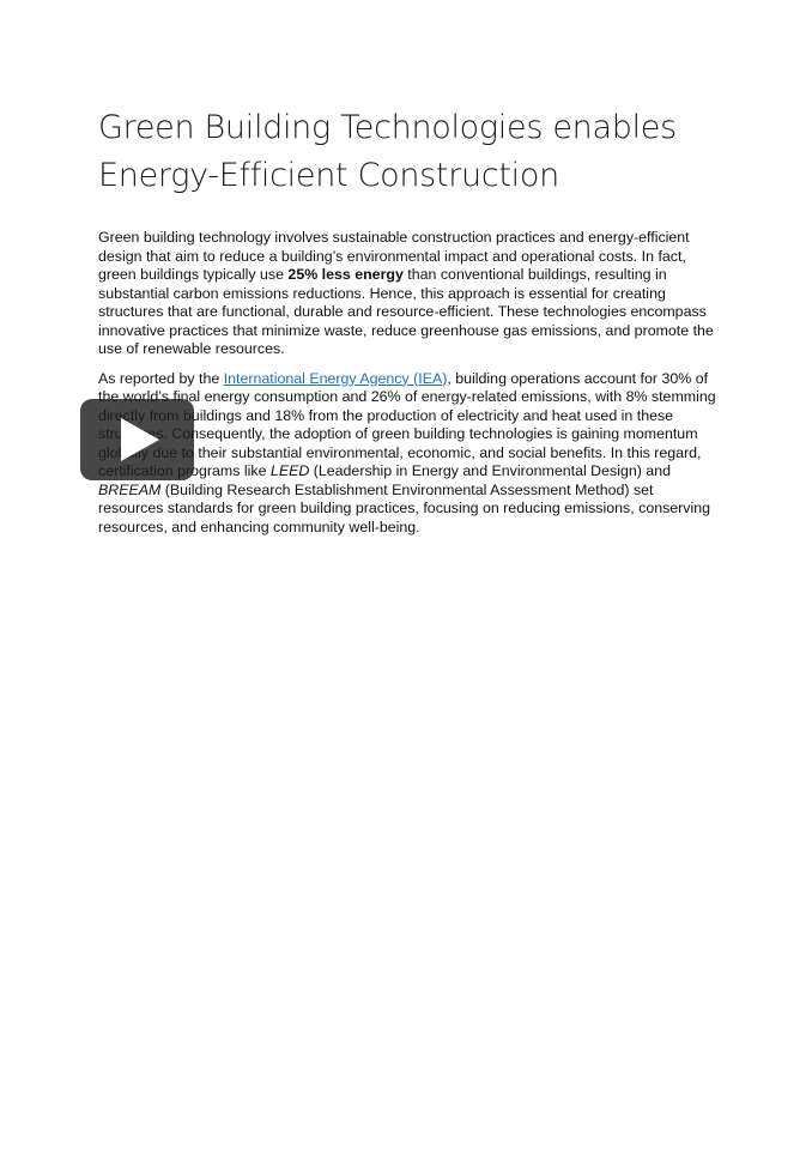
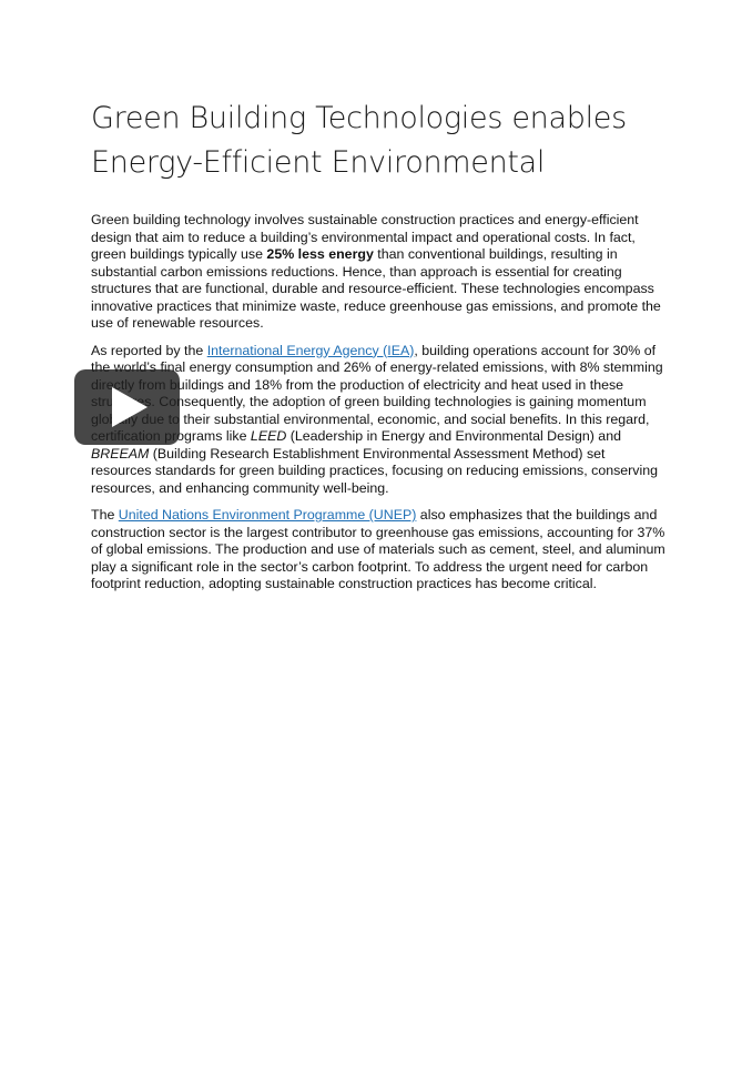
- Green Building Technologies enables Energy-Efficient Construction
+ Green Building Technologies enables Energy-Efficient Environmental
- Green building technology involves sustainable construction practices and energy-efficient design that aim to reduce a building’s environmental impact and operational costs. In fact, green buildings typically use 25% less energy than conventional buildings, resulting in substantial carbon emissions reductions. Hence, this approach is essential for creating structures that are functional, durable and resource-efficient. These technologies encompass innovative practices that minimize waste, reduce greenhouse gas emissions, and promote the use of renewable resources.
+ Green building technology involves sustainable construction practices and energy-efficient design that aim to reduce a building’s environmental impact and operational costs. In fact, green buildings typically use 25% less energy than conventional buildings, resulting in substantial carbon emissions reductions. Hence, than approach is essential for creating structures that are functional, durable and resource-efficient. These technologies encompass innovative practices that minimize waste, reduce greenhouse gas emissions, and promote the use of renewable resources.
  As reported by the International Energy Agency (IEA), building operations account for 30% of the world’s final energy consumption and 26% of energy-related emissions, with 8% stemming directly from buildings and 18% from the production of electricity and heat used in these strues. Consequently, the adoption of green building technologies is gaining momentum gloly due to their substantial environmental, economic, and social benefits. In this regard, certification programs like LEED (Leadership in Energy and Environmental Design) and BREEAM (Building Research Establishment Environmental Assessment Method) set resources standards for green building practices, focusing on reducing emissions, conserving resources, and enhancing community well-being.
+ The United Nations Environment Programme (UNEP) also emphasizes that the buildings and construction sector is the largest contributor to greenhouse gas emissions, accounting for 37% of global emissions. The production and use of materials such as cement, steel, and aluminum play a significant role in the sector’s carbon footprint. To address the urgent need for carbon footprint reduction, adopting sustainable construction practices has become critical.
